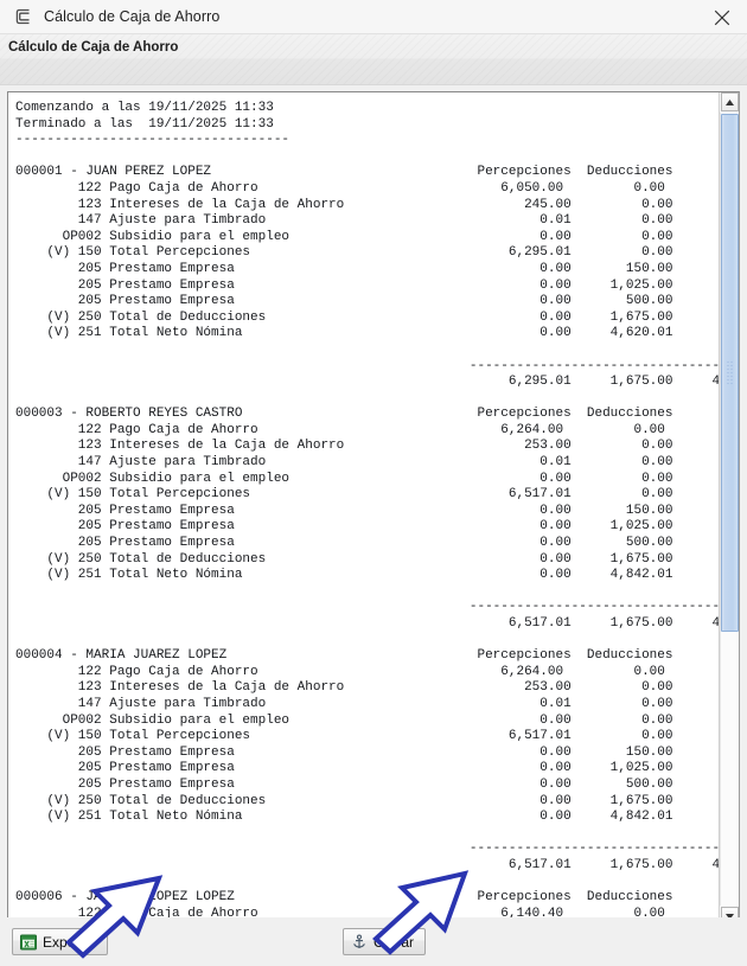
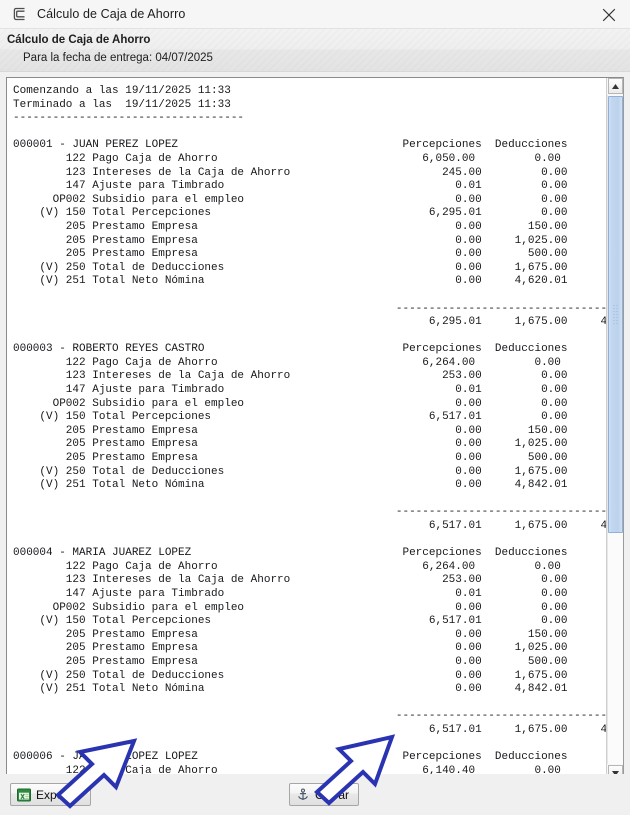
  Cálculo de Caja de Ahorro
  Cálculo de Caja de Ahorro
+ Para la fecha de entrega: 04/07/2025
  Comenzando a las 19/11/2025 11:33
  Terminado a las 19/11/2025 11:33
  -----------------------------------
  000001 - JUAN PEREZ LOPEZ Percepciones Deducciones
  122 Pago Caja de Ahorro 6,050.00 0.00
  123 Intereses de la Caja de Ahorro 245.00 0.00
  147 Ajuste para Timbrado 0.01 0.00
  OP002 Subsidio para el empleo 0.00 0.00
  (V) 150 Total Percepciones 6,295.01 0.00
  205 Prestamo Empresa 0.00 150.00
  205 Prestamo Empresa 0.00 1,025.00
  205 Prestamo Empresa 0.00 500.00
  (V) 250 Total de Deducciones 0.00 1,675.00
  (V) 251 Total Neto Nómina 0.00 4,620.01
  --------------------------------
  6,295.01 1,675.00 4
  000003 - ROBERTO REYES CASTRO Percepciones Deducciones
  122 Pago Caja de Ahorro 6,264.00 0.00
  123 Intereses de la Caja de Ahorro 253.00 0.00
  147 Ajuste para Timbrado 0.01 0.00
  OP002 Subsidio para el empleo 0.00 0.00
  (V) 150 Total Percepciones 6,517.01 0.00
  205 Prestamo Empresa 0.00 150.00
  205 Prestamo Empresa 0.00 1,025.00
  205 Prestamo Empresa 0.00 500.00
  (V) 250 Total de Deducciones 0.00 1,675.00
  (V) 251 Total Neto Nómina 0.00 4,842.01
  --------------------------------
  6,517.01 1,675.00 4
  000004 - MARIA JUAREZ LOPEZ Percepciones Deducciones
  122 Pago Caja de Ahorro 6,264.00 0.00
  123 Intereses de la Caja de Ahorro 253.00 0.00
  147 Ajuste para Timbrado 0.01 0.00
  OP002 Subsidio para el empleo 0.00 0.00
  (V) 150 Total Percepciones 6,517.01 0.00
  205 Prestamo Empresa 0.00 150.00
  205 Prestamo Empresa 0.00 1,025.00
  205 Prestamo Empresa 0.00 500.00
  (V) 250 Total de Deducciones 0.00 1,675.00
  (V) 251 Total Neto Nómina 0.00 4,842.01
  --------------------------------
  6,517.01 1,675.00 4
  000006 - JOPEZ LOPEZ Percepciones Deducciones
  12 Caja de Ahorro 6,140.40 0.00
